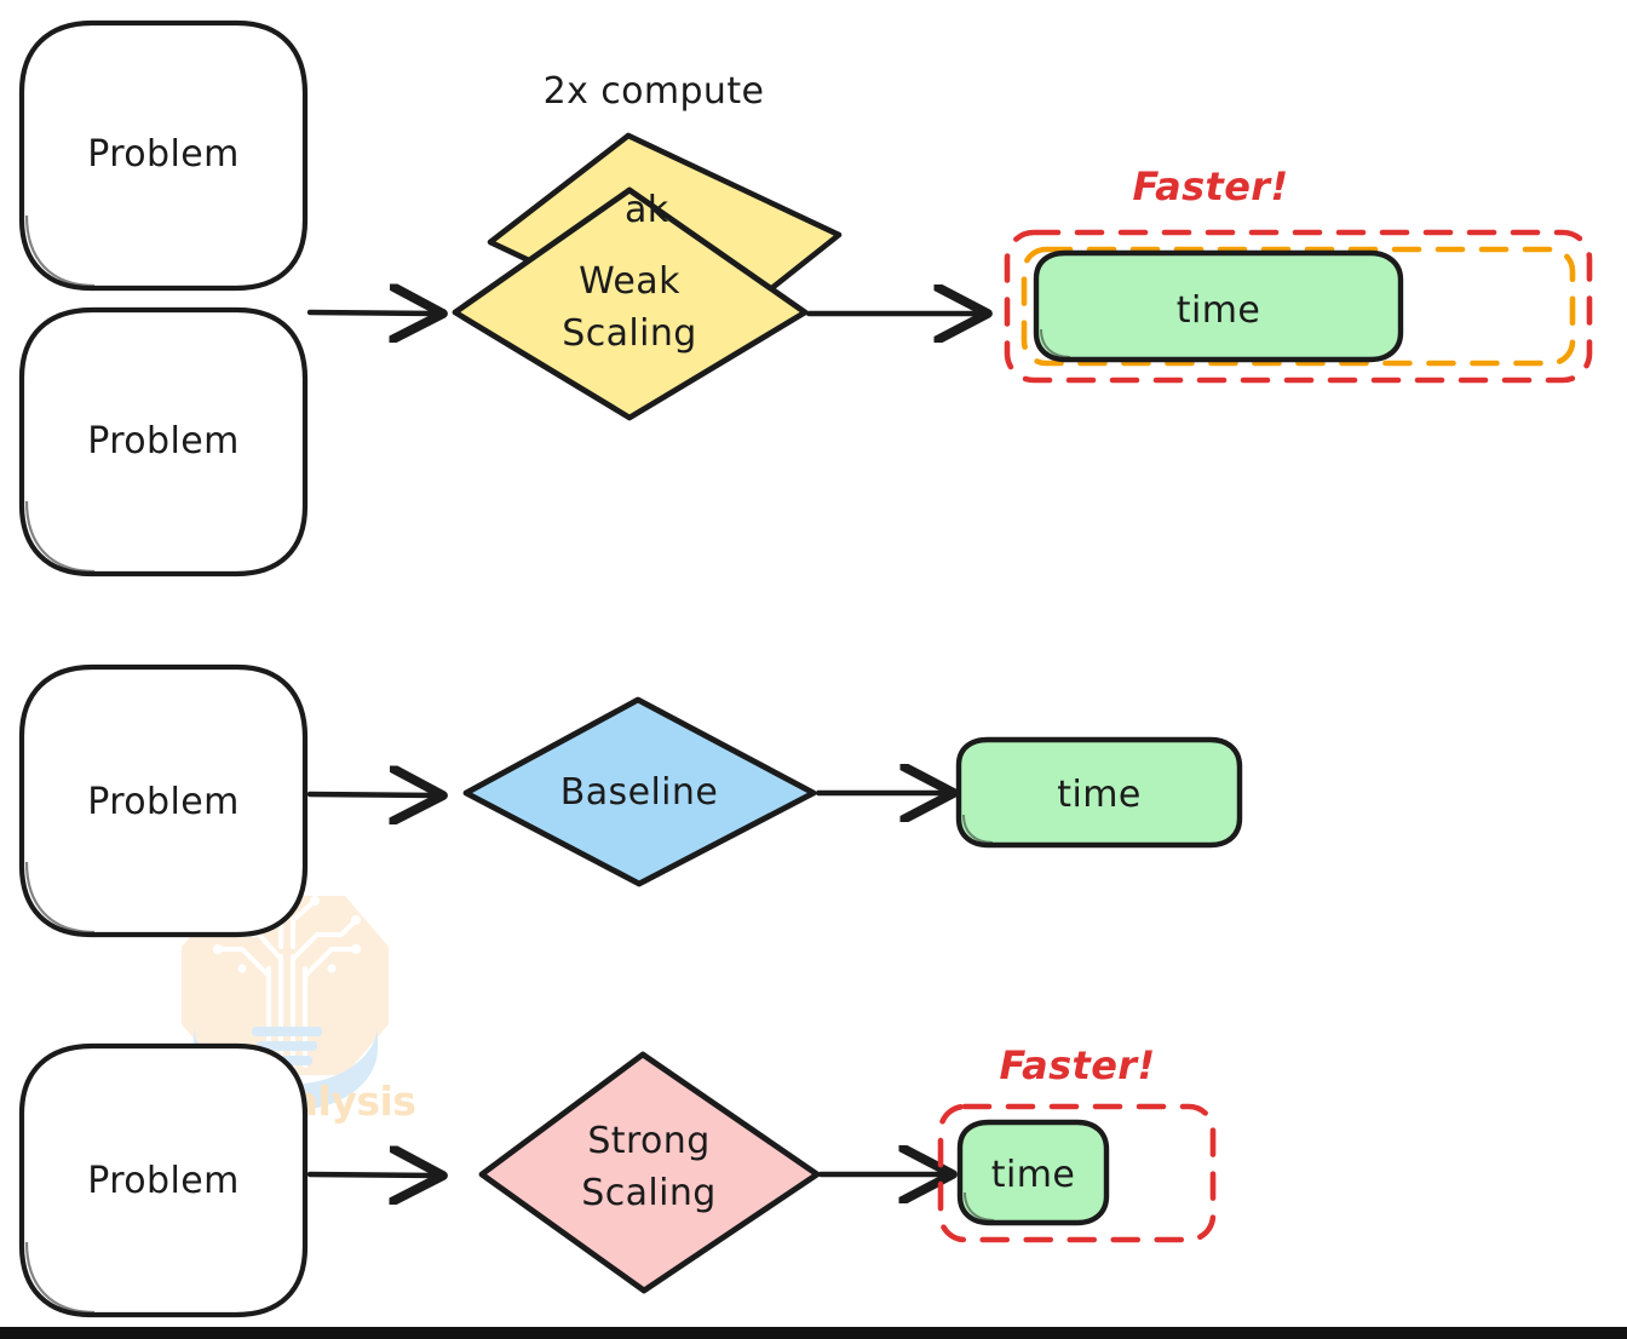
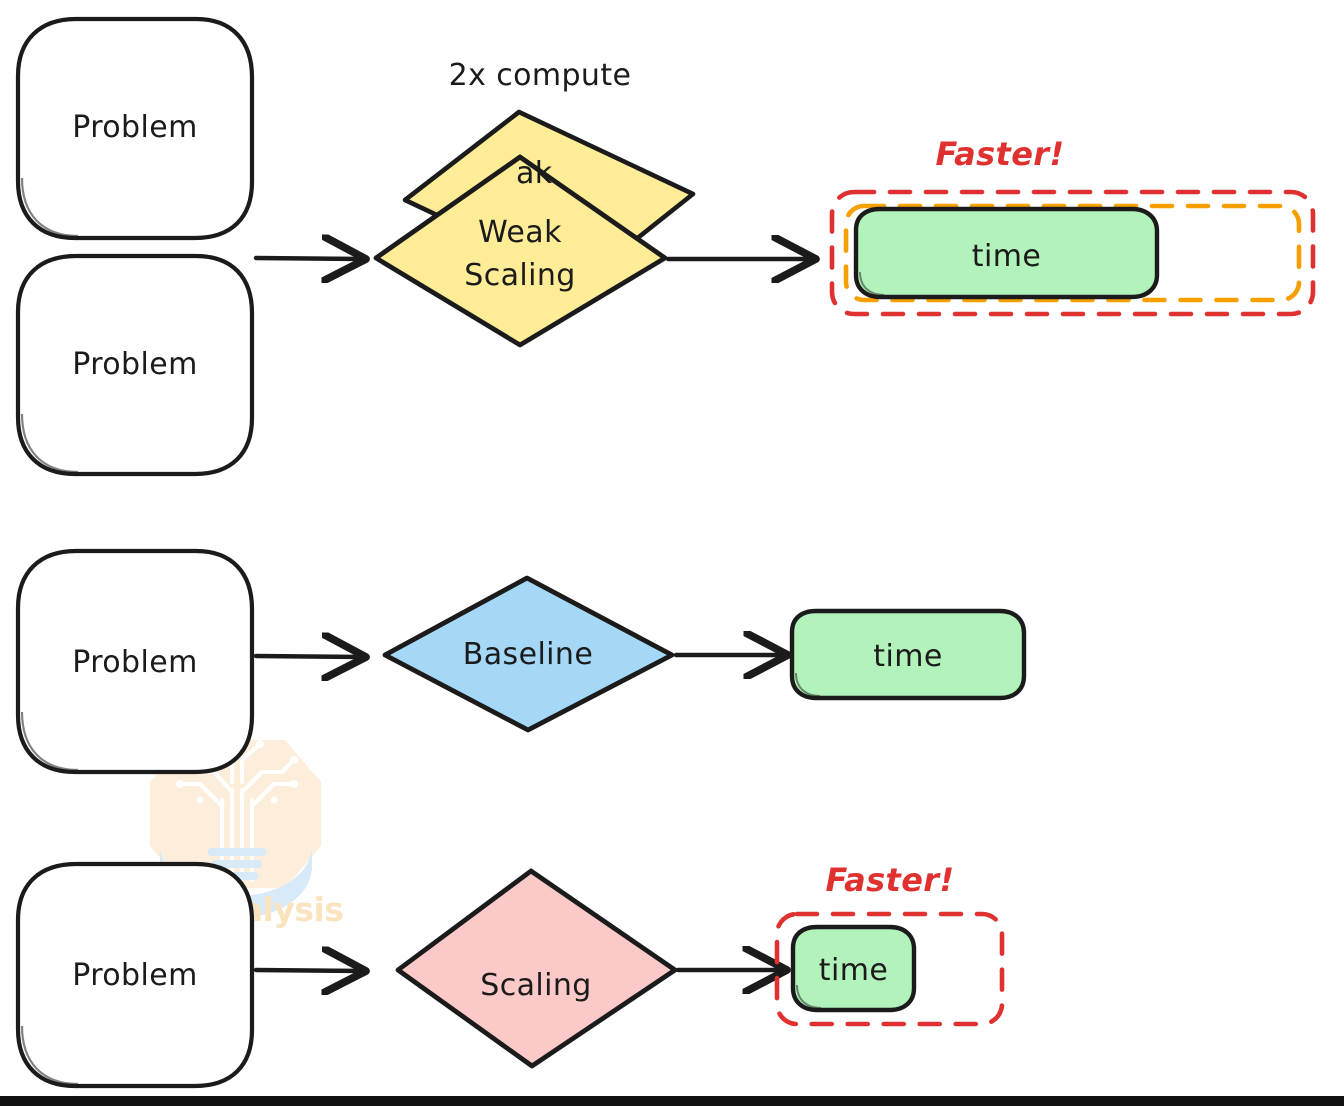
  Problem
  Problem
  2x compute
  ak
  Weak
  Scaling
  time
  Faster!
  Problem
  Baseline
  time
  Problem
- Strong
  Scaling
  time
  Faster!
